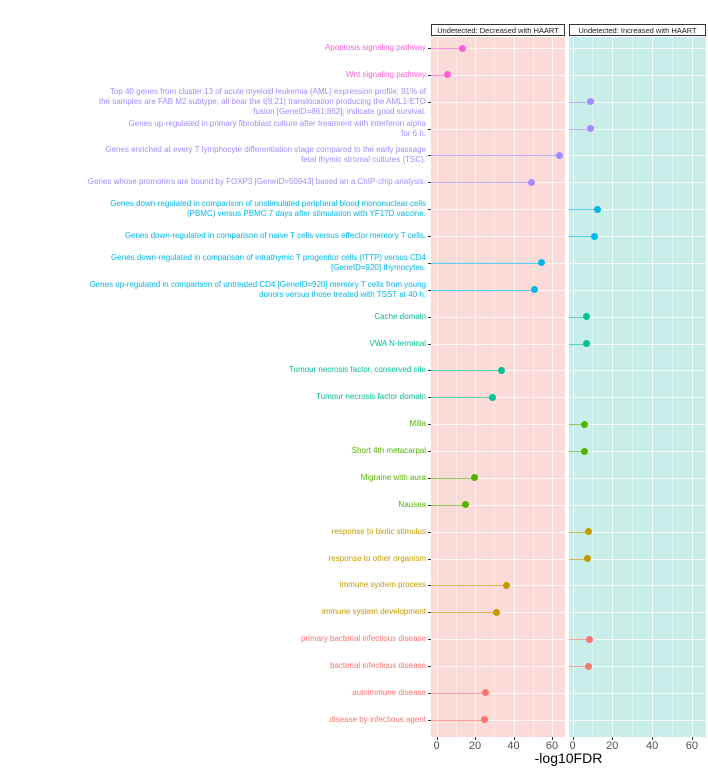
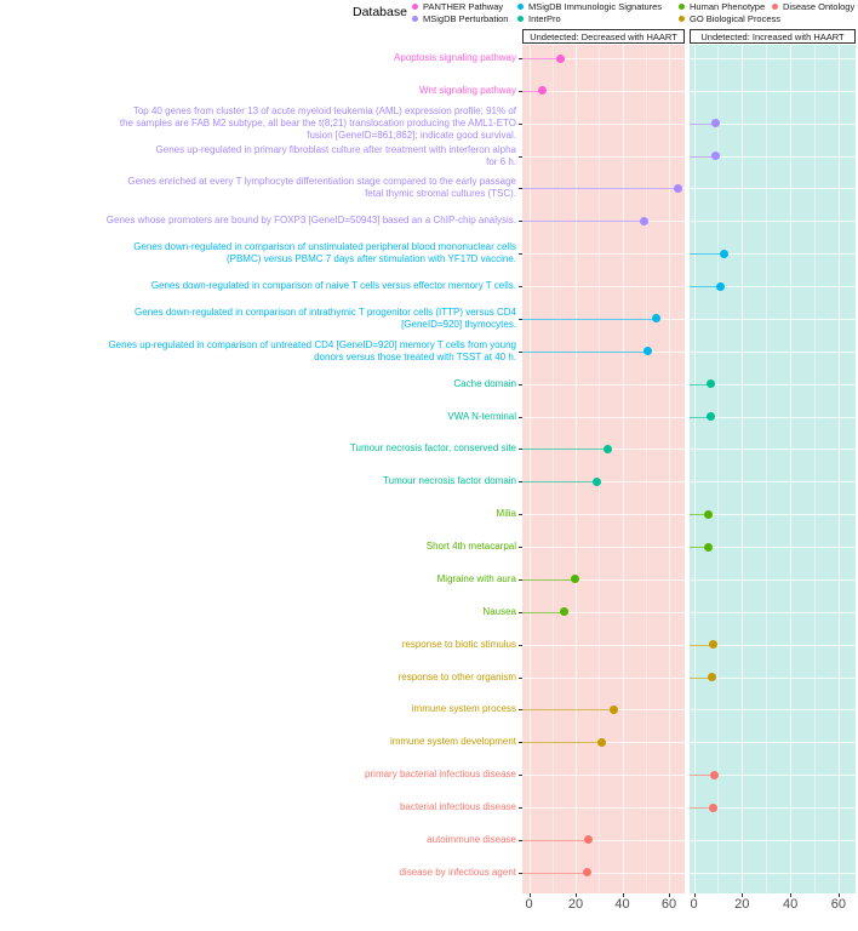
+ Database
+ PANTHER Pathway
+ MSigDB Perturbation
+ MSigDB Immunologic Signatures
+ InterPro
+ Human Phenotype
+ GO Biological Process
+ Disease Ontology
  Undetected: Decreased with HAART
  Undetected: Increased with HAART
  Apoptosis signaling pathway
  Wnt signaling pathway
  Top 40 genes from cluster 13 of acute myeloid leukemia (AML) expression profile; 91% of
  the samples are FAB M2 subtype, all bear the t(8;21) translocation producing the AML1-ETO
  fusion [GeneID=861;862]; indicate good survival.
  Genes up-regulated in primary fibroblast culture after treatment with interferon alpha
  for 6 h.
  Genes enriched at every T lymphocyte differentiation stage compared to the early passage
  fetal thymic stromal cultures (TSC).
  Genes whose promoters are bound by FOXP3 [GeneID=50943] based an a ChIP-chip analysis.
  Genes down-regulated in comparison of unstimulated peripheral blood mononuclear cells
  (PBMC) versus PBMC 7 days after stimulation with YF17D vaccine.
  Genes down-regulated in comparison of naive T cells versus effector memory T cells.
  Genes down-regulated in comparison of intrathymic T progenitor cells (ITTP) versus CD4
  [GeneID=920] thymocytes.
  Genes up-regulated in comparison of untreated CD4 [GeneID=920] memory T cells from young
  donors versus those treated with TSST at 40 h.
  Cache domain
  VWA N-terminal
  Tumour necrosis factor, conserved site
  Tumour necrosis factor domain
  Milia
  Short 4th metacarpal
  Migraine with aura
  Nausea
  response to biotic stimulus
  response to other organism
  immune system process
  immune system development
  primary bacterial infectious disease
  bacterial infectious disease
  autoimmune disease
  disease by infectious agent
  0
  20
  40
  60
  0
  20
  40
  60
- -log10FDR
